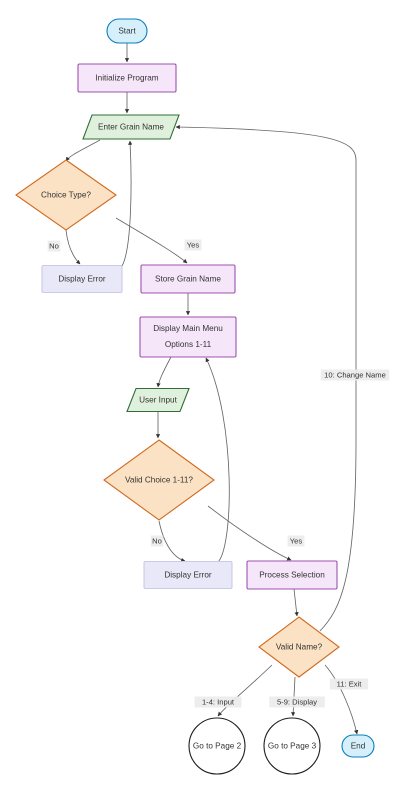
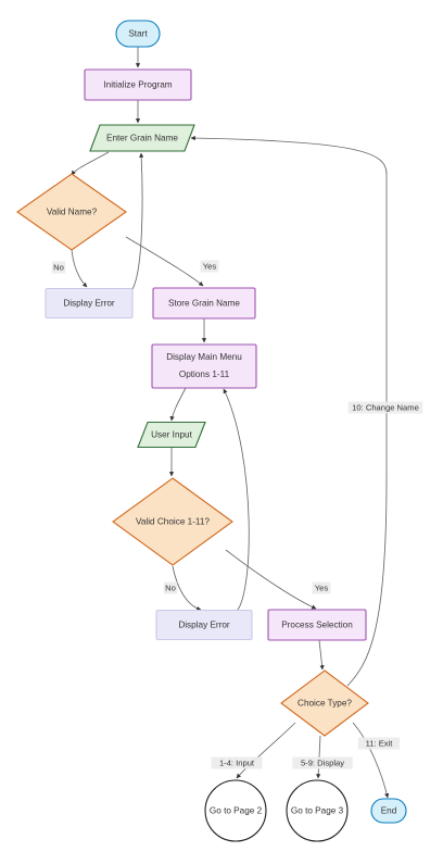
  Start
  Initialize Program
  Enter Grain Name
- Choice Type?
+ Valid Name?
  Display Error
  Store Grain Name
  Display Main Menu
  Options 1-11
  User Input
  Valid Choice 1-11?
  Display Error
  Process Selection
- Valid Name?
+ Choice Type?
  Go to Page 2
  Go to Page 3
  End
  No
  Yes
  No
  Yes
  1-4: Input
  5-9: Display
  11: Exit
  10: Change Name
